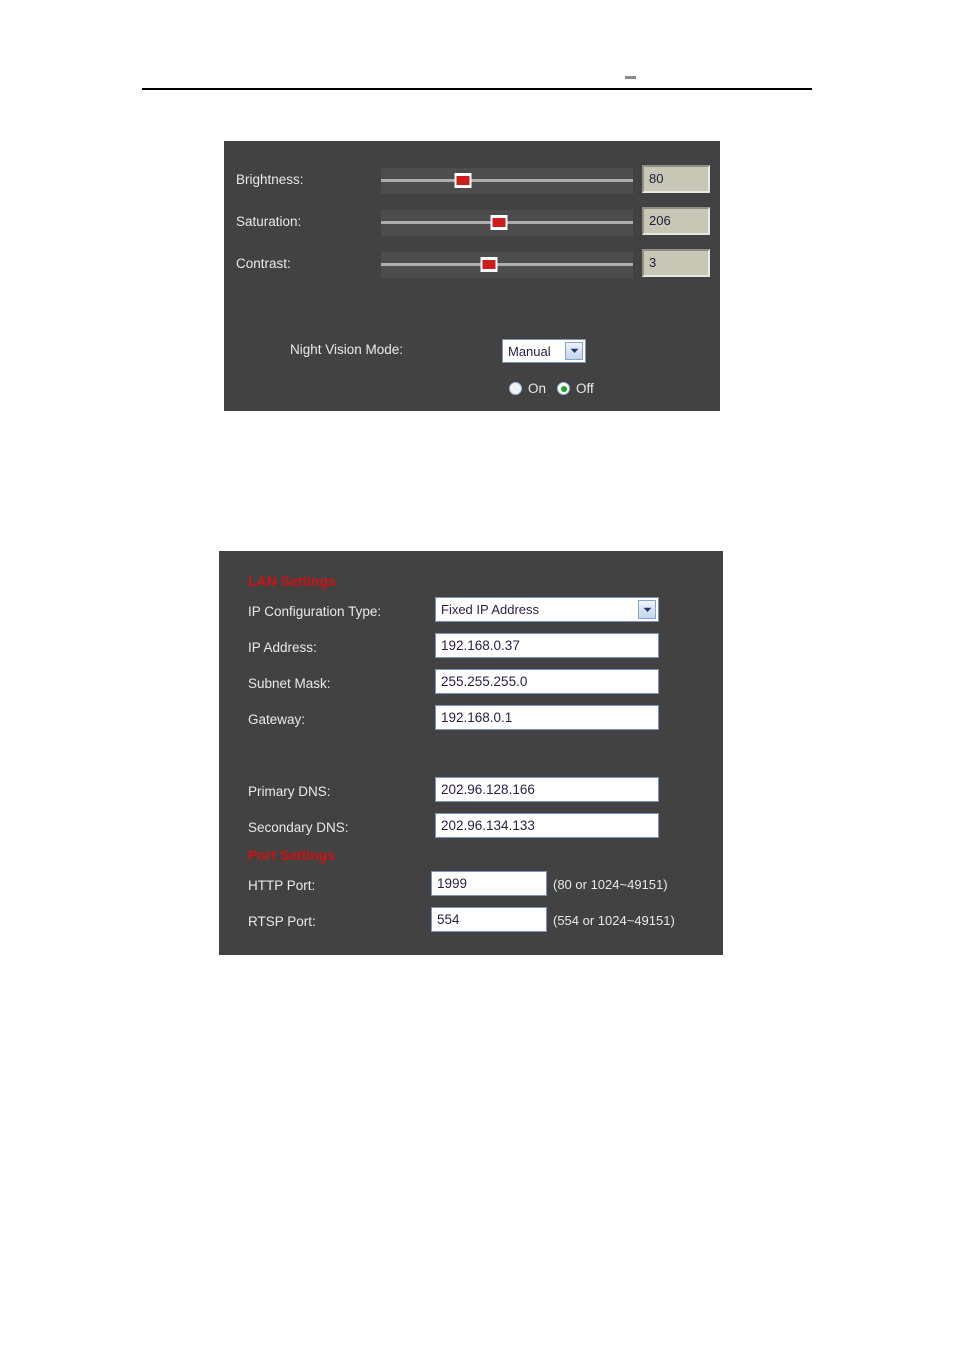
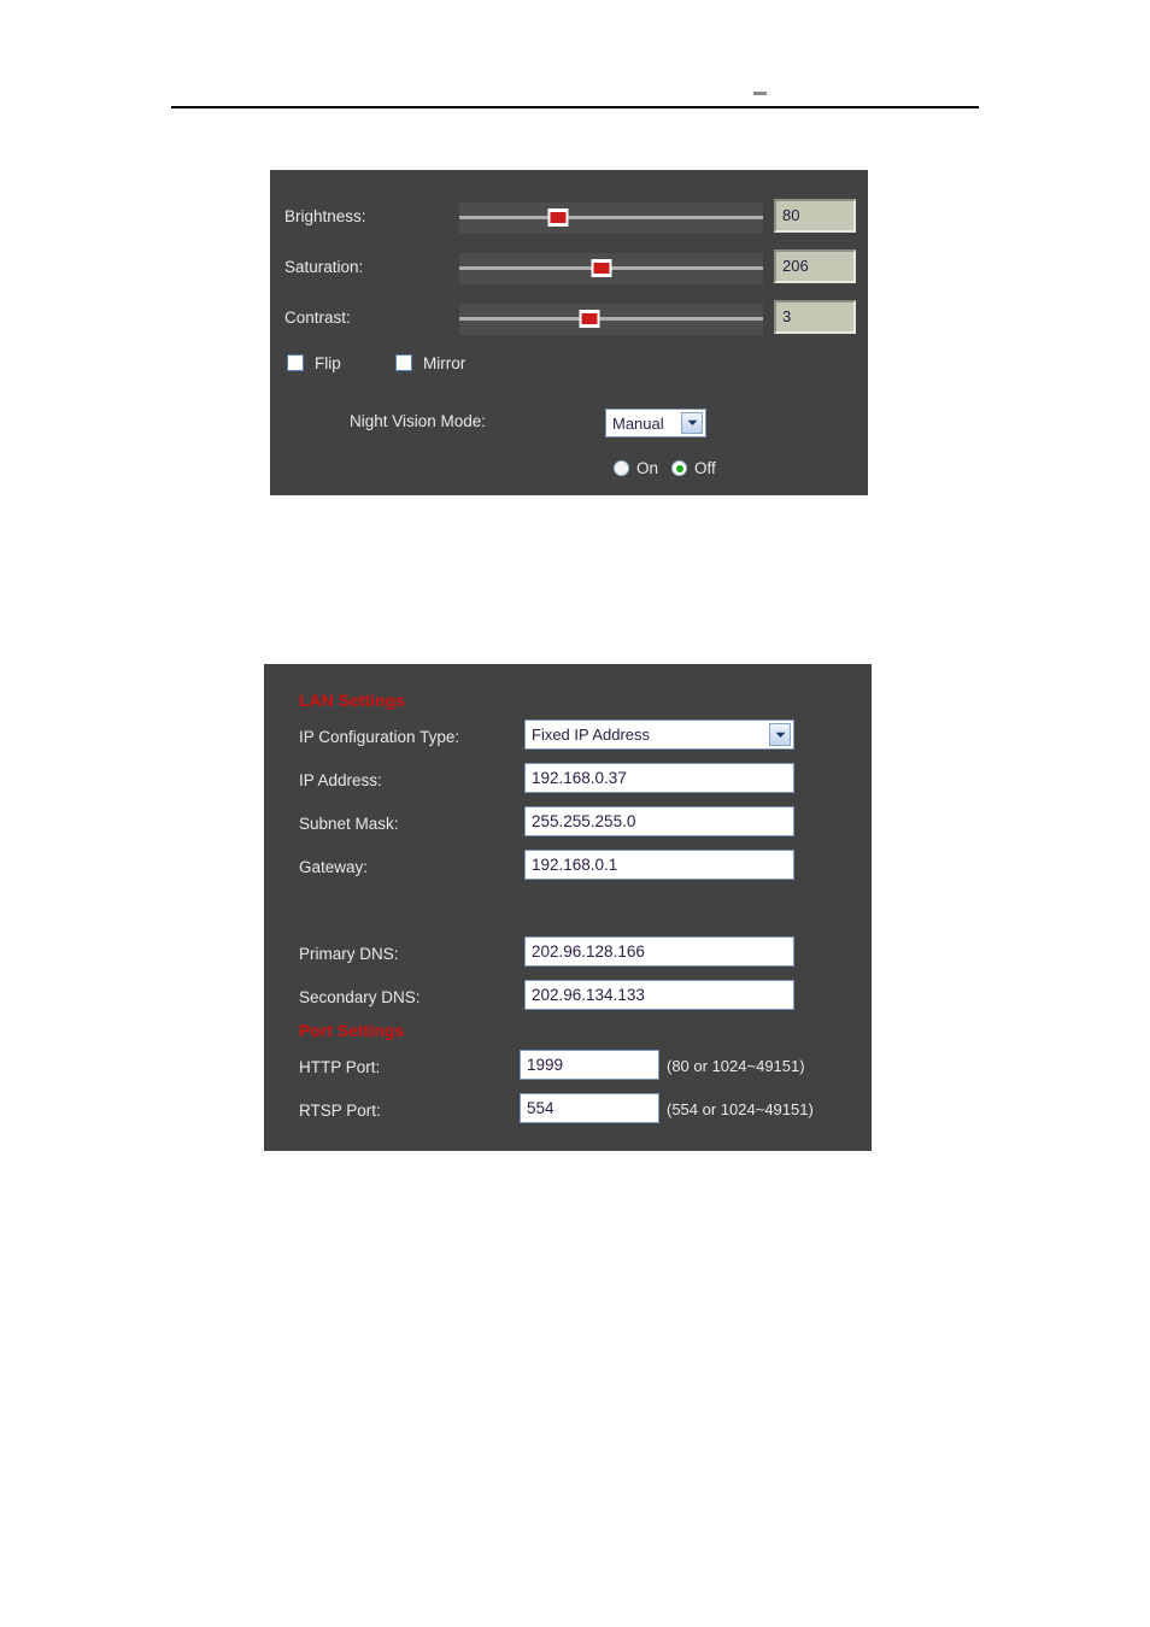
  Brightness:
  80
  Saturation:
  206
  Contrast:
  3
+ Flip
+ Mirror
  Night Vision Mode:
  Manual
  On
  Off
  LAN Settings
  IP Configuration Type:
  Fixed IP Address
  IP Address:
  192.168.0.37
  Subnet Mask:
  255.255.255.0
  Gateway:
  192.168.0.1
  Primary DNS:
  202.96.128.166
  Secondary DNS:
  202.96.134.133
  Port Settings
  HTTP Port:
  1999
  (80 or 1024~49151)
  RTSP Port:
  554
  (554 or 1024~49151)
